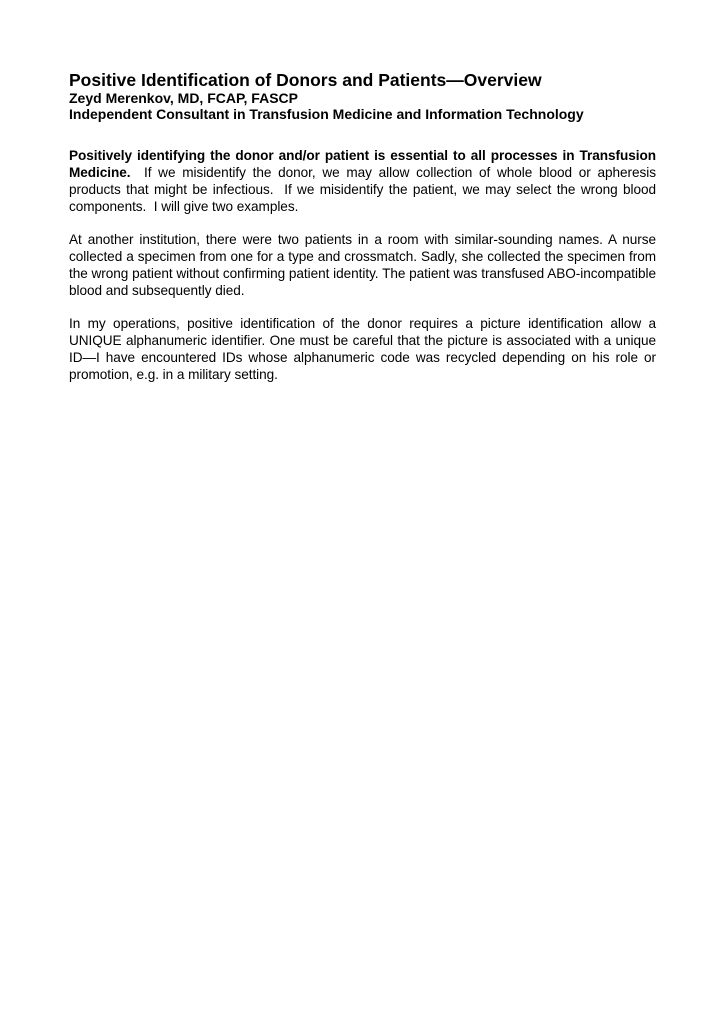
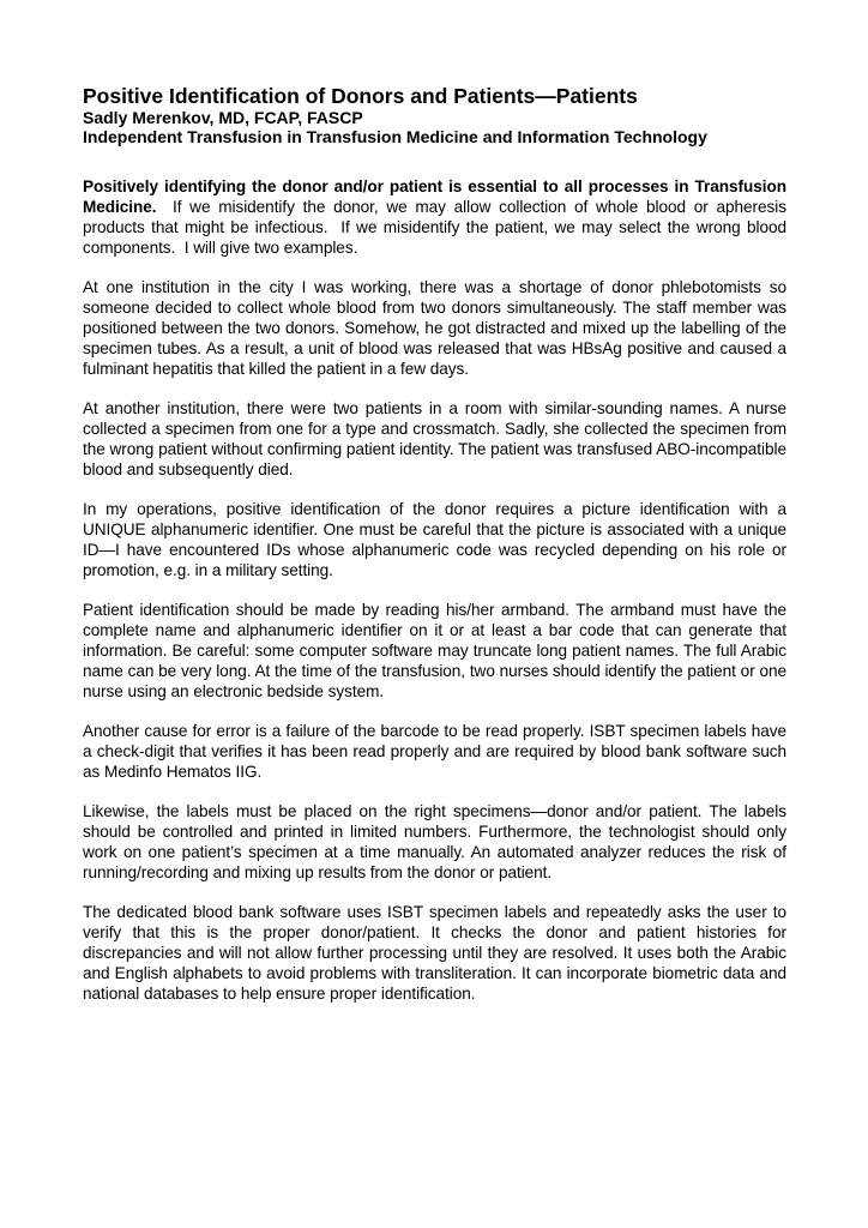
- Positive Identification of Donors and Patients—Overview
+ Positive Identification of Donors and Patients—Patients
- Zeyd Merenkov, MD, FCAP, FASCP
+ Sadly Merenkov, MD, FCAP, FASCP
- Independent Consultant in Transfusion Medicine and Information Technology
+ Independent Transfusion in Transfusion Medicine and Information Technology
  Positively identifying the donor and/or patient is essential to all processes in Transfusion Medicine. If we misidentify the donor, we may allow collection of whole blood or apheresis products that might be infectious. If we misidentify the patient, we may select the wrong blood components. I will give two examples.
+ At one institution in the city I was working, there was a shortage of donor phlebotomists so someone decided to collect whole blood from two donors simultaneously. The staff member was positioned between the two donors. Somehow, he got distracted and mixed up the labelling of the specimen tubes. As a result, a unit of blood was released that was HBsAg positive and caused a fulminant hepatitis that killed the patient in a few days.
  At another institution, there were two patients in a room with similar-sounding names. A nurse collected a specimen from one for a type and crossmatch. Sadly, she collected the specimen from the wrong patient without confirming patient identity. The patient was transfused ABO-incompatible blood and subsequently died.
- In my operations, positive identification of the donor requires a picture identification allow a UNIQUE alphanumeric identifier. One must be careful that the picture is associated with a unique ID—I have encountered IDs whose alphanumeric code was recycled depending on his role or promotion, e.g. in a military setting.
+ In my operations, positive identification of the donor requires a picture identification with a UNIQUE alphanumeric identifier. One must be careful that the picture is associated with a unique ID—I have encountered IDs whose alphanumeric code was recycled depending on his role or promotion, e.g. in a military setting.
+ Patient identification should be made by reading his/her armband. The armband must have the complete name and alphanumeric identifier on it or at least a bar code that can generate that information. Be careful: some computer software may truncate long patient names. The full Arabic name can be very long. At the time of the transfusion, two nurses should identify the patient or one nurse using an electronic bedside system.
+ Another cause for error is a failure of the barcode to be read properly. ISBT specimen labels have a check-digit that verifies it has been read properly and are required by blood bank software such as Medinfo Hematos IIG.
+ Likewise, the labels must be placed on the right specimens—donor and/or patient. The labels should be controlled and printed in limited numbers. Furthermore, the technologist should only work on one patient’s specimen at a time manually. An automated analyzer reduces the risk of running/recording and mixing up results from the donor or patient.
+ The dedicated blood bank software uses ISBT specimen labels and repeatedly asks the user to verify that this is the proper donor/patient. It checks the donor and patient histories for discrepancies and will not allow further processing until they are resolved. It uses both the Arabic and English alphabets to avoid problems with transliteration. It can incorporate biometric data and national databases to help ensure proper identification.
